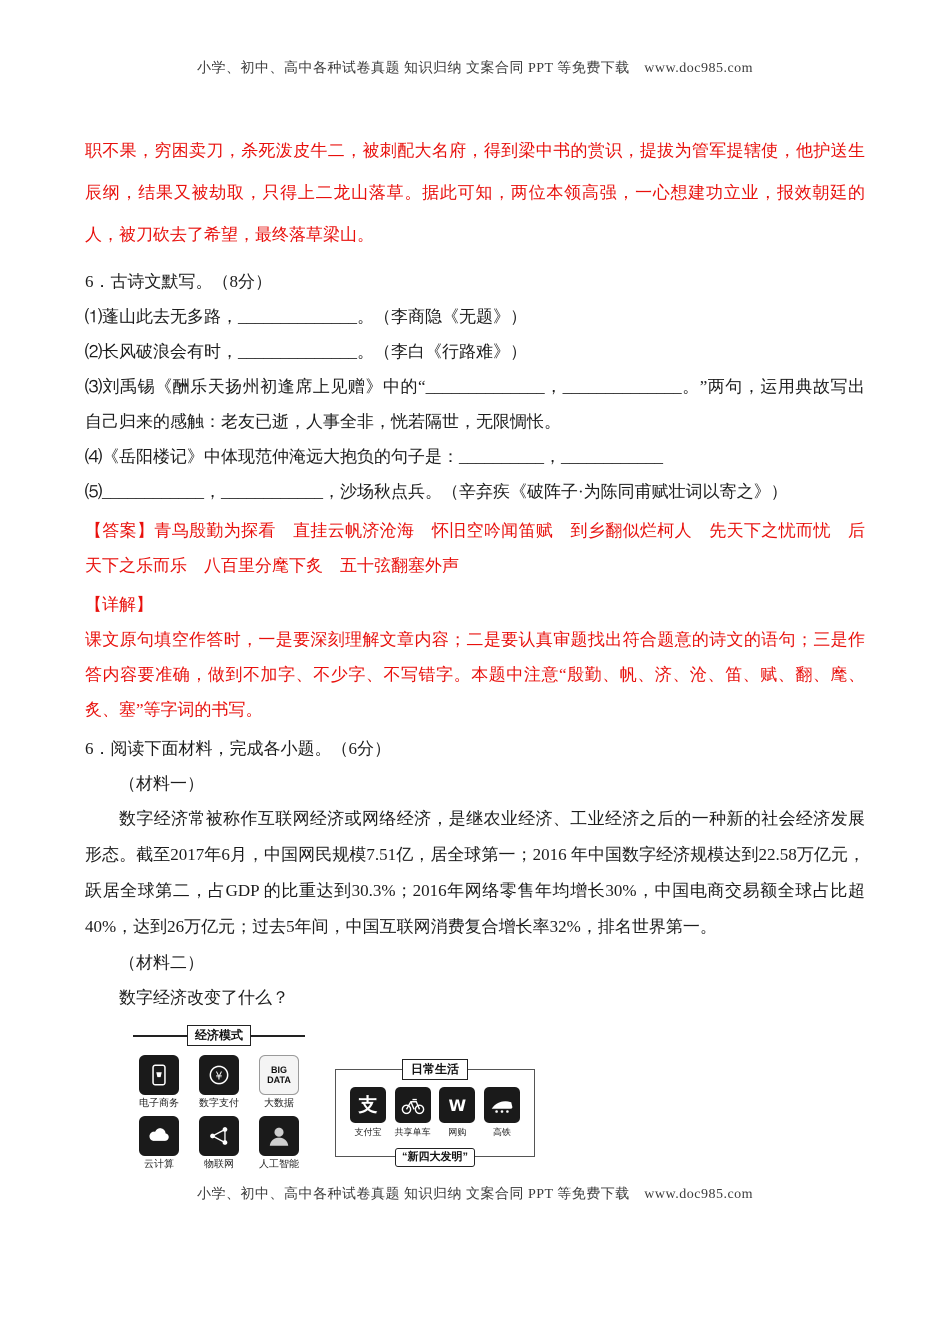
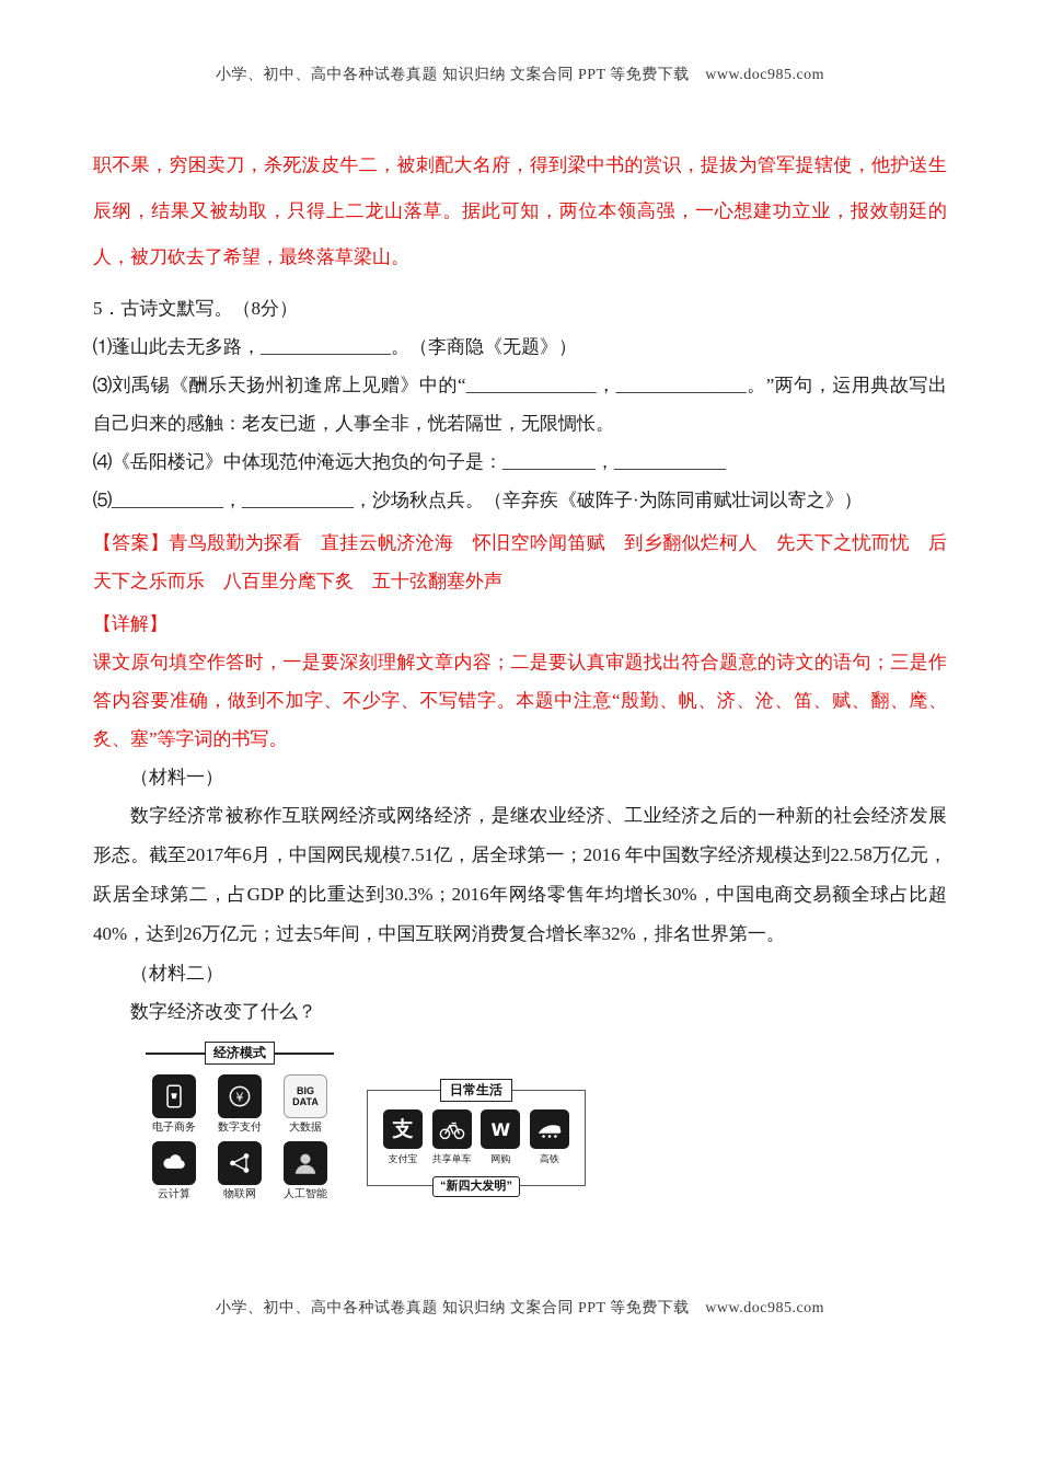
  小学、初中、高中各种试卷真题 知识归纳 文案合同 PPT 等免费下载 www.doc985.com
  职不果，穷困卖刀，杀死泼皮牛二，被刺配大名府，得到梁中书的赏识，提拔为管军提辖使，他护送生辰纲，结果又被劫取，只得上二龙山落草。据此可知，两位本领高强，一心想建功立业，报效朝廷的人，被刀砍去了希望，最终落草梁山。
- 6．古诗文默写。（8分）
+ 5．古诗文默写。（8分）
  ⑴蓬山此去无多路，______________。（李商隐《无题》）
- ⑵长风破浪会有时，______________。（李白《行路难》）
  ⑶刘禹锡《酬乐天扬州初逢席上见赠》中的“______________，______________。”两句，运用典故写出自己归来的感触：老友已逝，人事全非，恍若隔世，无限惆怅。
  ⑷《岳阳楼记》中体现范仲淹远大抱负的句子是：__________，____________
  ⑸____________，____________，沙场秋点兵。（辛弃疾《破阵子·为陈同甫赋壮词以寄之》）
  【答案】青鸟殷勤为探看 直挂云帆济沧海 怀旧空吟闻笛赋 到乡翻似烂柯人 先天下之忧而忧 后天下之乐而乐 八百里分麾下炙 五十弦翻塞外声
  【详解】
  课文原句填空作答时，一是要深刻理解文章内容；二是要认真审题找出符合题意的诗文的语句；三是作答内容要准确，做到不加字、不少字、不写错字。本题中注意“殷勤、帆、济、沧、笛、赋、翻、麾、炙、塞”等字词的书写。
- 6．阅读下面材料，完成各小题。（6分）
  （材料一）
  数字经济常被称作互联网经济或网络经济，是继农业经济、工业经济之后的一种新的社会经济发展形态。截至2017年6月，中国网民规模7.51亿，居全球第一；2016 年中国数字经济规模达到22.58万亿元，跃居全球第二，占GDP 的比重达到30.3%；2016年网络零售年均增长30%，中国电商交易额全球占比超40%，达到26万亿元；过去5年间，中国互联网消费复合增长率32%，排名世界第一。
  （材料二）
  数字经济改变了什么？
  经济模式
  电子商务
  ¥
  数字支付
  BIG DATA
  大数据
  云计算
  物联网
  人工智能
  日常生活
  支
  支付宝
  共享单车
  W
  网购
  高铁
  “新四大发明”
  小学、初中、高中各种试卷真题 知识归纳 文案合同 PPT 等免费下载 www.doc985.com
